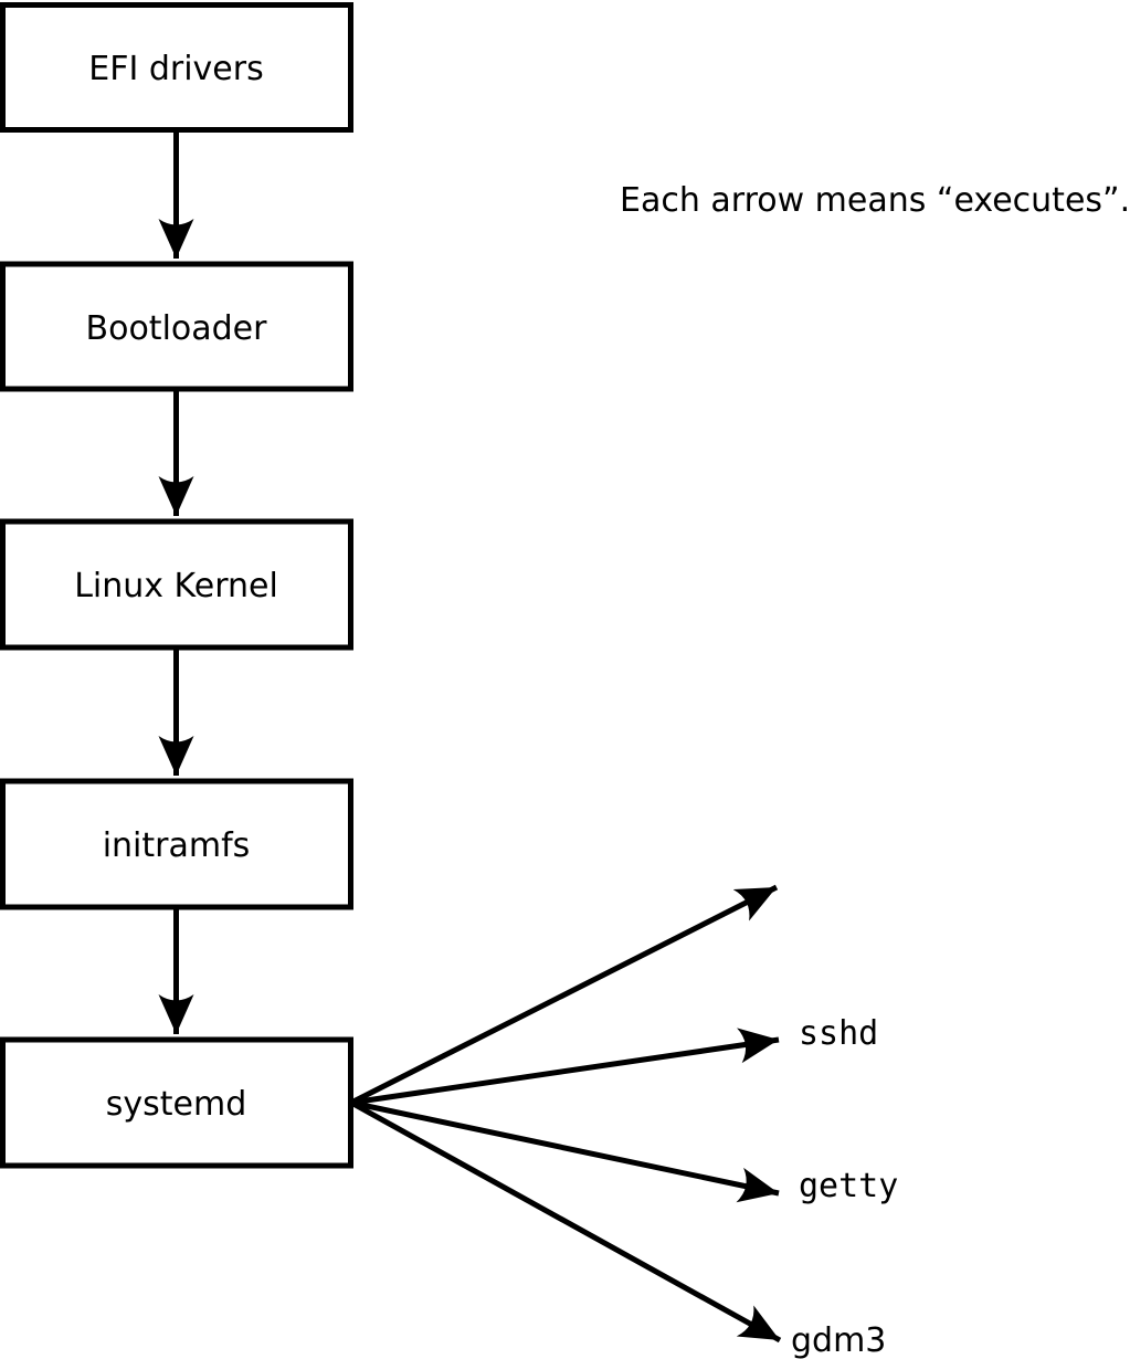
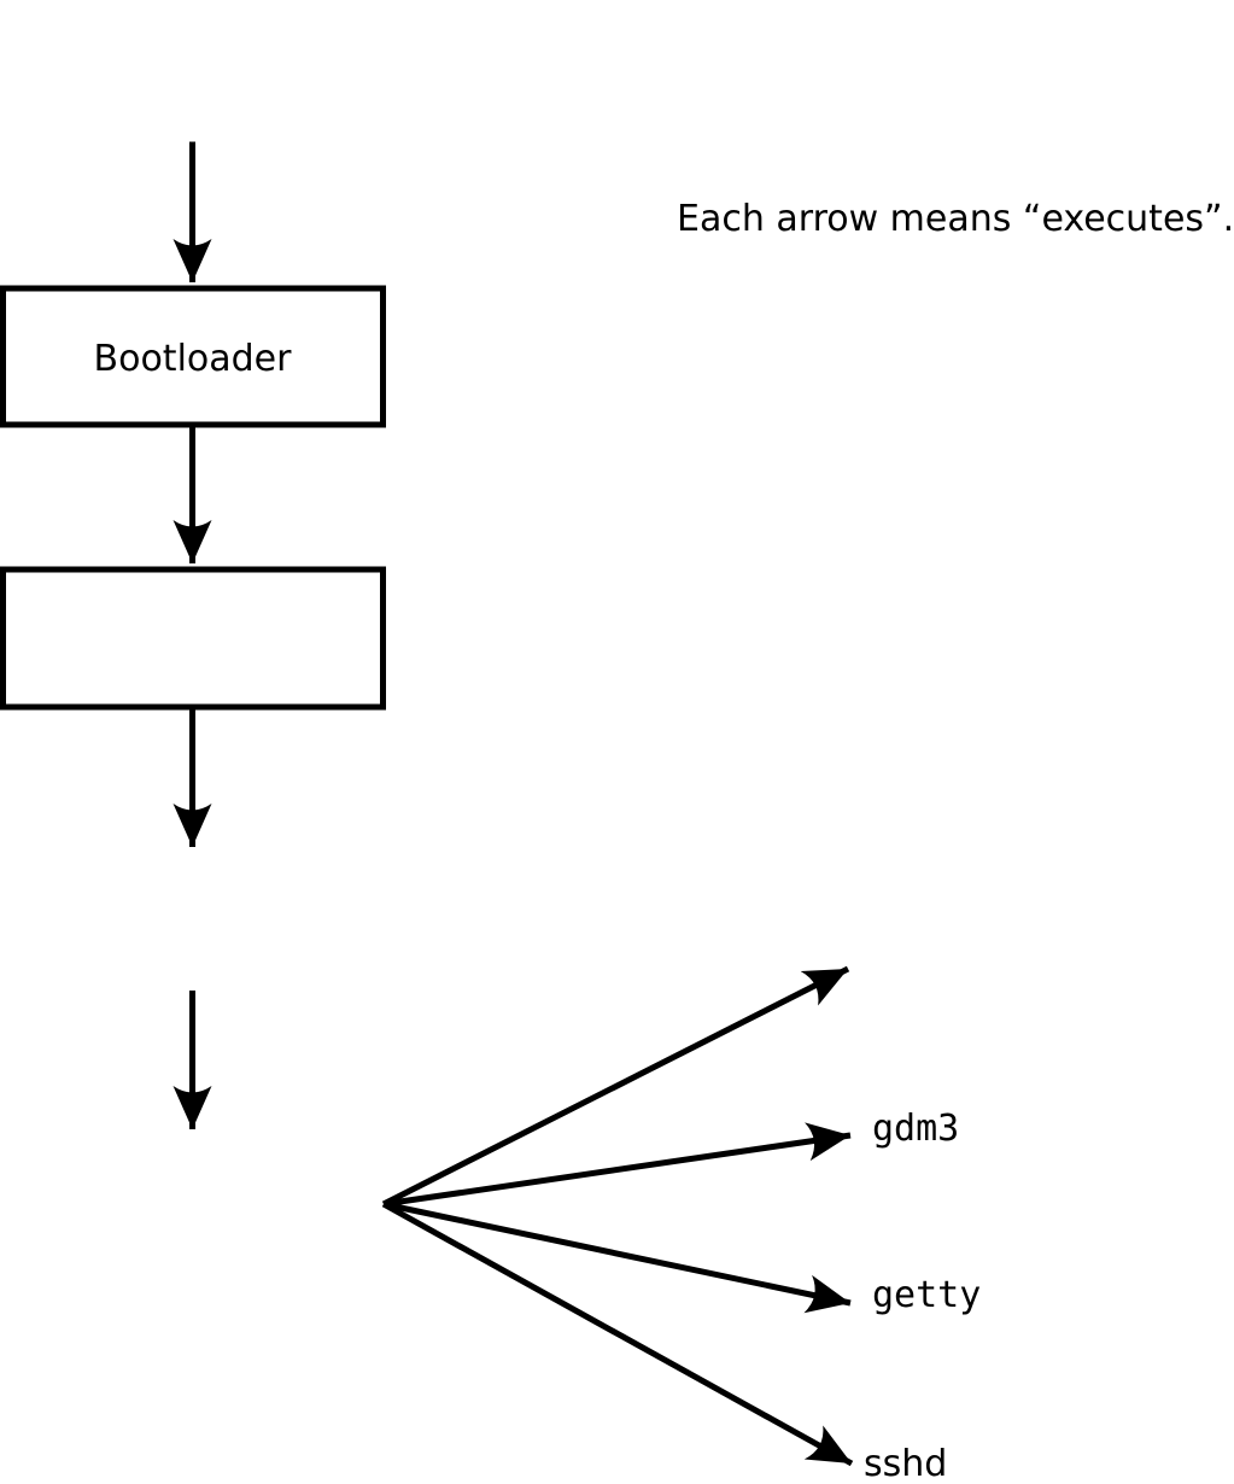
- EFI drivers
  Bootloader
- Linux Kernel
- initramfs
- systemd
- sshd
+ gdm3
  getty
- gdm3
+ sshd
  Each arrow means “executes”.
